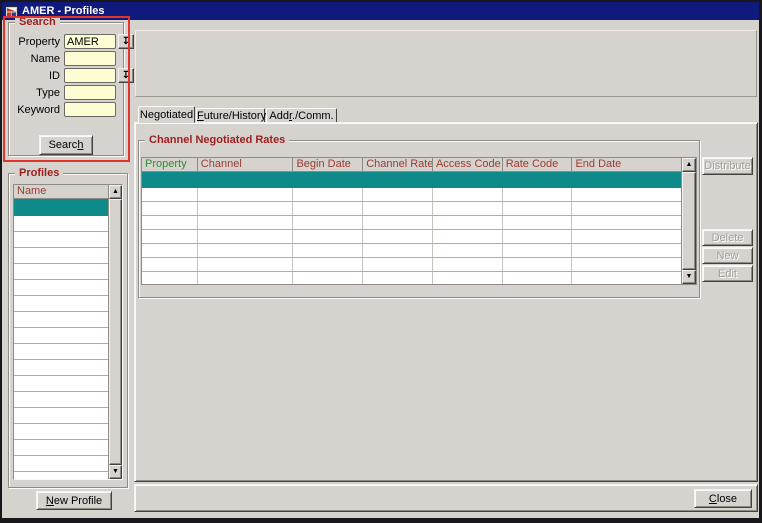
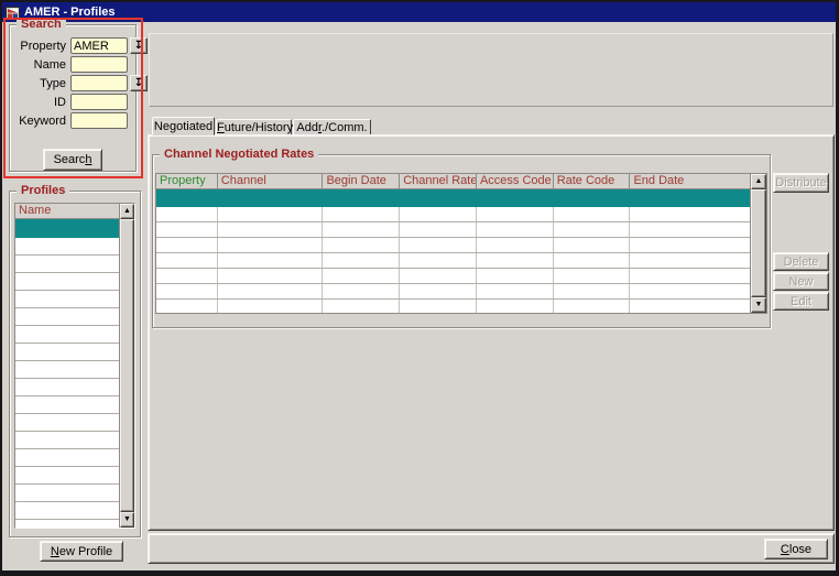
  AMER - Profiles
  Search
  Property
  AMER
  ↧
  Name
- ID
+ Type
  ↧
- Type
+ ID
  Keyword
  Search
  Profiles
  Name
  New Profile
  Negotiated
  Future/History
  Addr./Comm.
  Channel Negotiated Rates
  Property
  Channel
  Begin Date
  Channel Rate
  Access Code
  Rate Code
  End Date
  Distribute
  Delete
  New
  Edit
  Close
